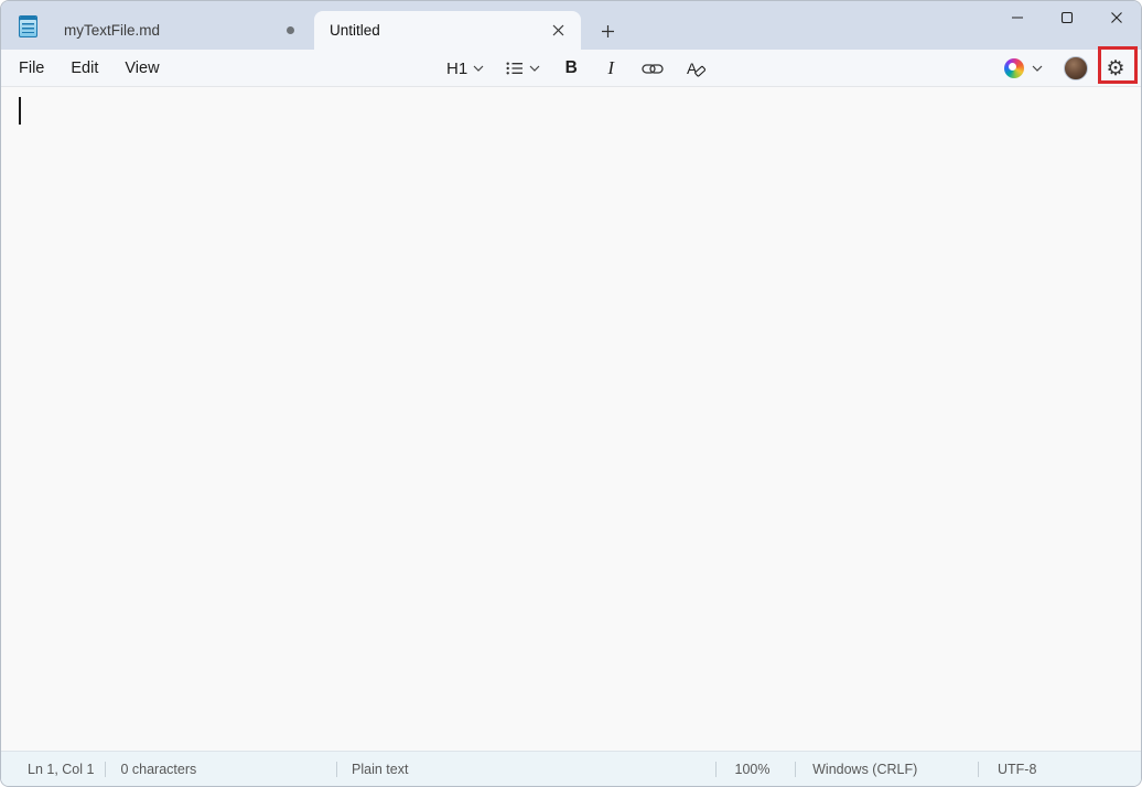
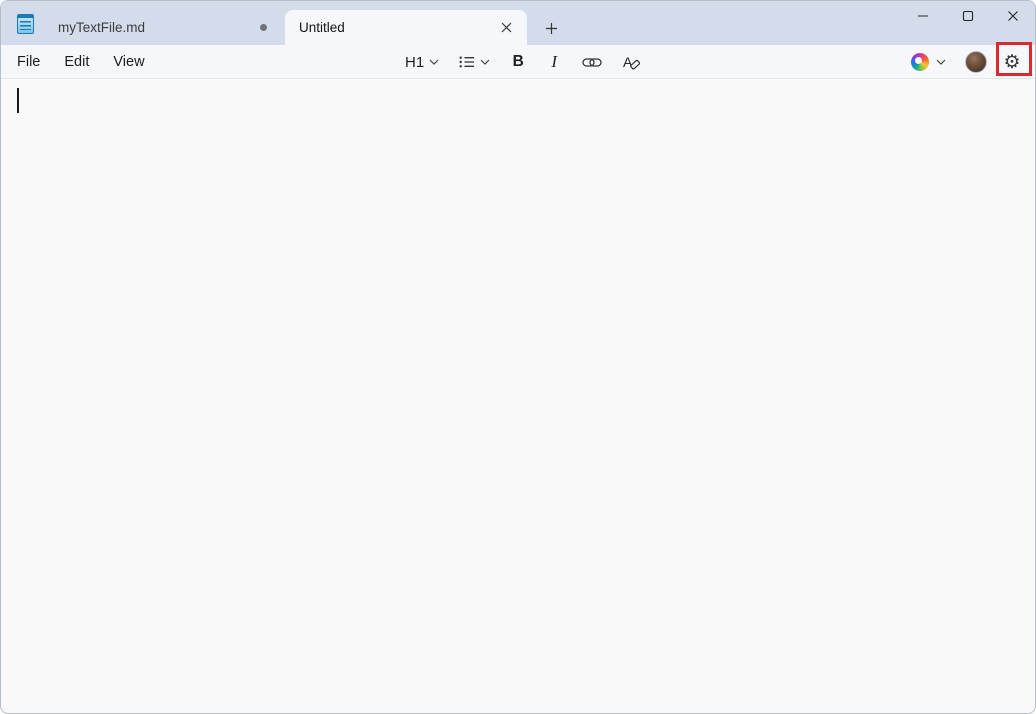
  myTextFile.md
  Untitled
  File
  Edit
  View
  H1
  B
  I
  A
  ⚙
- Ln 1, Col 1
- 0 characters
- Plain text
- 100%
- Windows (CRLF)
- UTF-8
